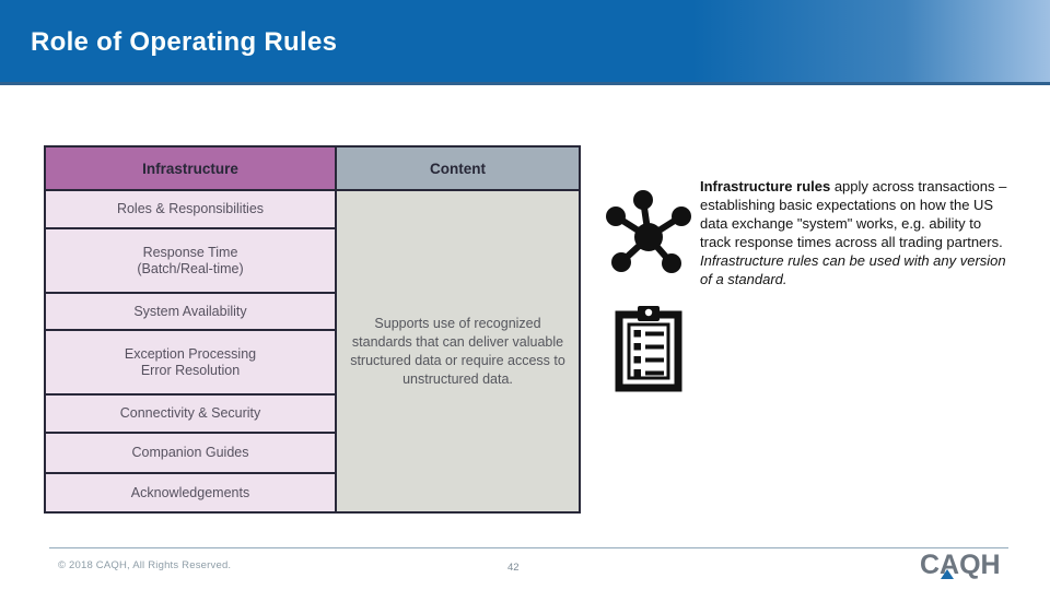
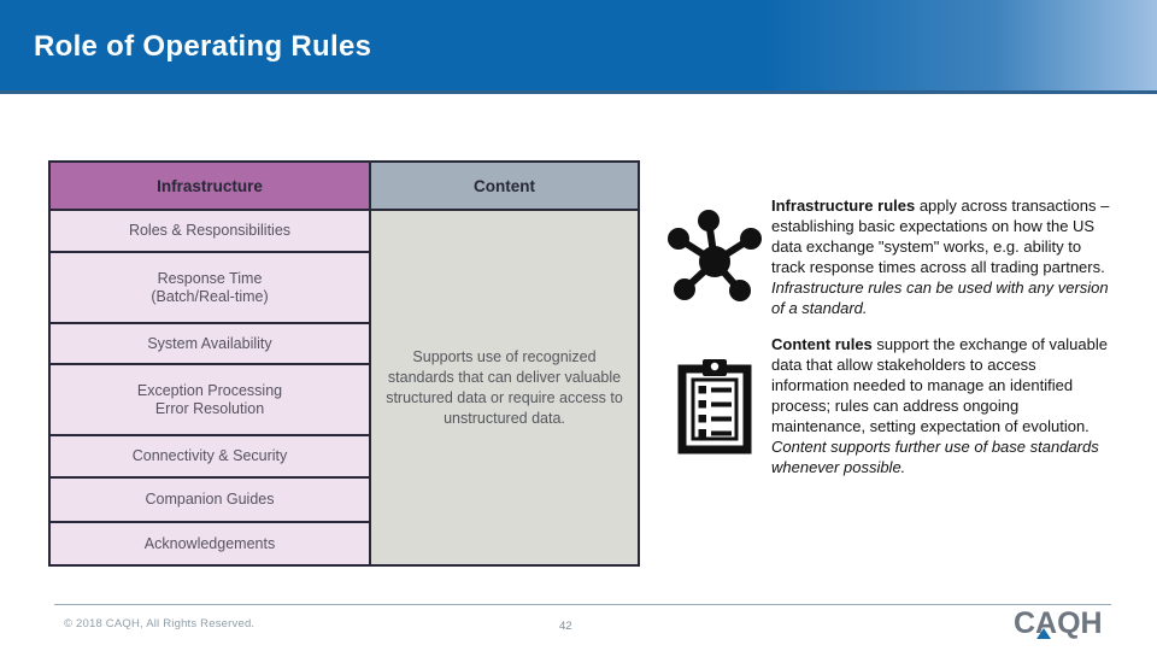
  Role of Operating Rules
  Infrastructure	Content
  Roles & Responsibilities	Supports use of recognized standards that can deliver valuable structured data or require access to unstructured data.
  Response Time (Batch/Real-time)
  System Availability
  Exception Processing Error Resolution
  Connectivity & Security
  Companion Guides
  Acknowledgements
  Infrastructure rules apply across transactions – establishing basic expectations on how the US data exchange "system" works, e.g. ability to track response times across all trading partners. Infrastructure rules can be used with any version of a standard.
+ Content rules support the exchange of valuable data that allow stakeholders to access information needed to manage an identified process; rules can address ongoing maintenance, setting expectation of evolution. Content supports further use of base standards whenever possible.
  © 2018 CAQH, All Rights Reserved.
  42
  CAQH
